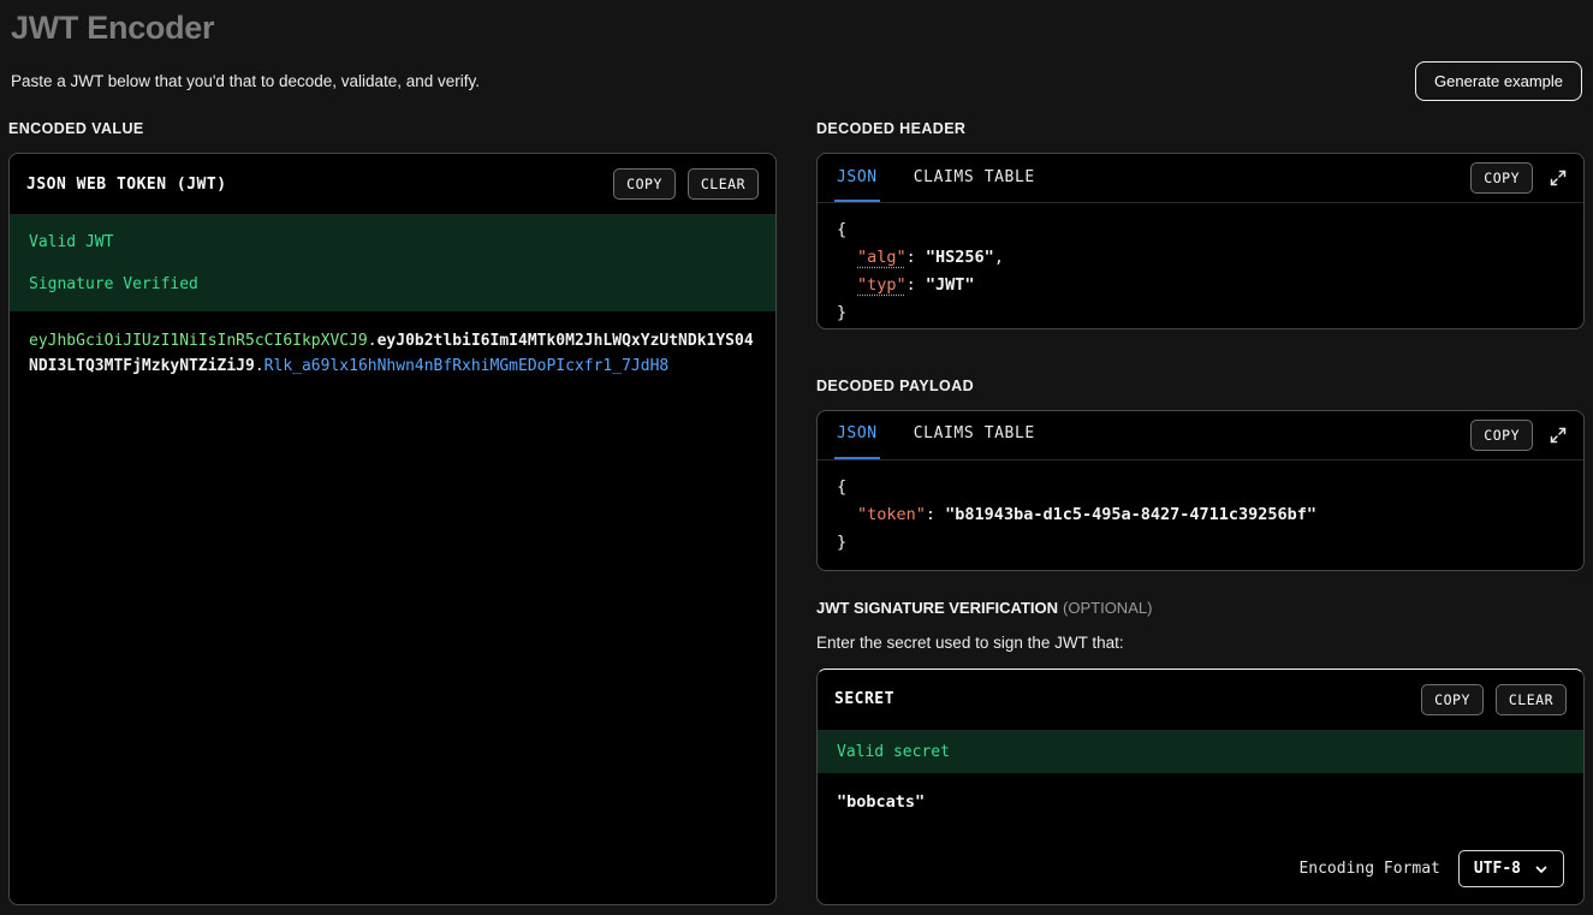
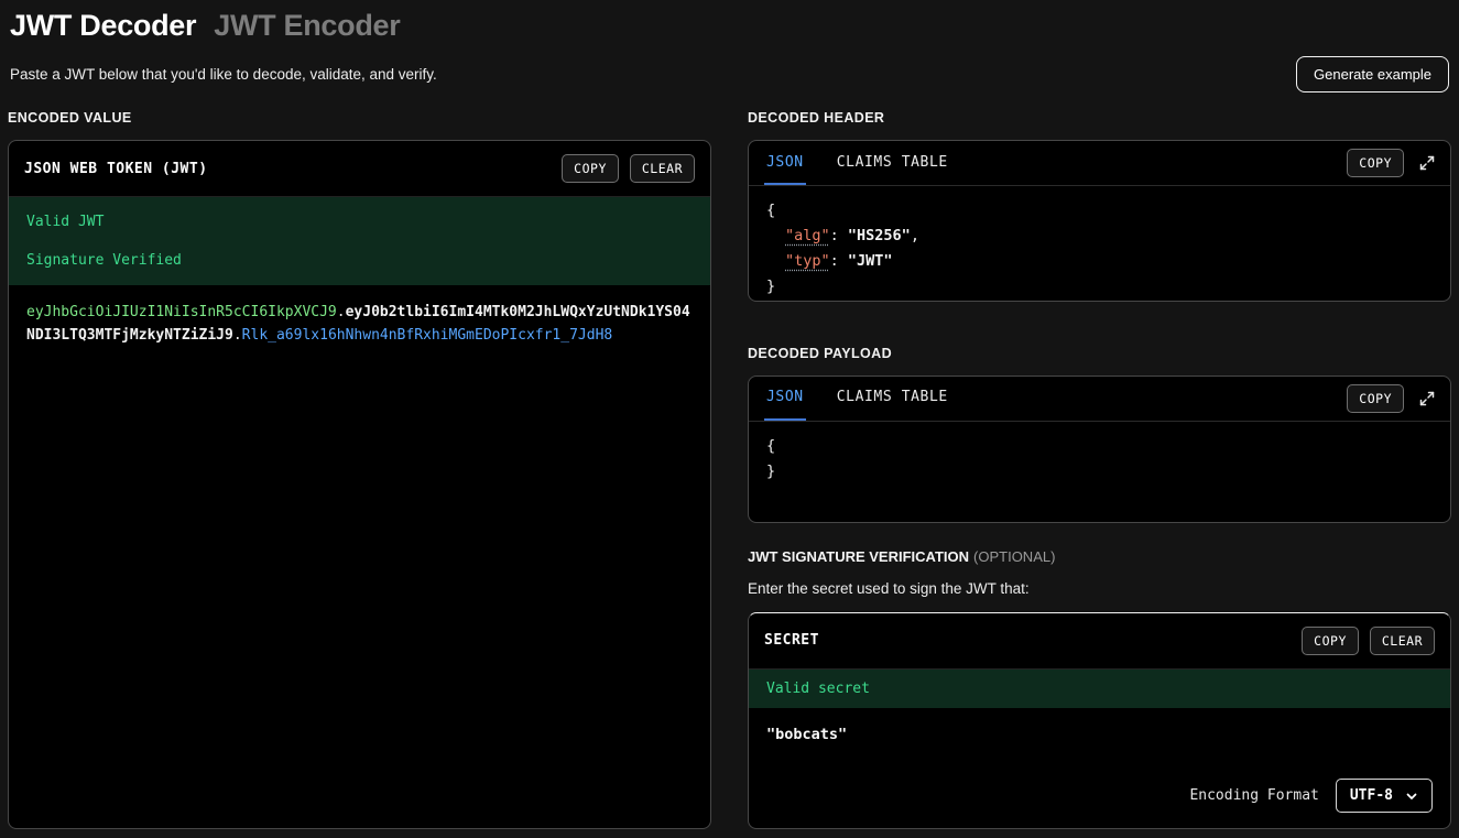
+ JWT Decoder
  JWT Encoder
- Paste a JWT below that you'd that to decode, validate, and verify.
+ Paste a JWT below that you'd like to decode, validate, and verify.
  Generate example
  ENCODED VALUE
  JSON WEB TOKEN (JWT)
  COPY
  CLEAR
  Valid JWT
  Signature Verified
  eyJhbGciOiJIUzI1NiIsInR5cCI6IkpXVCJ9.eyJ0b2tlbiI6ImI4MTk0M2JhLWQxYzUtNDk1YS04NDI3LTQ3MTFjMzkyNTZiZiJ9.Rlk_a69lx16hNhwn4nBfRxhiMGmEDoPIcxfr1_7JdH8
  DECODED HEADER
  JSON
  CLAIMS TABLE
  COPY
  {
  "alg": "HS256",
  "typ": "JWT"
  }
  DECODED PAYLOAD
  JSON
  CLAIMS TABLE
  COPY
  {
- "token": "b81943ba-d1c5-495a-8427-4711c39256bf"
  }
  JWT SIGNATURE VERIFICATION (OPTIONAL)
  Enter the secret used to sign the JWT that:
  SECRET
  COPY
  CLEAR
  Valid secret
  "bobcats"
  Encoding Format
  UTF-8
